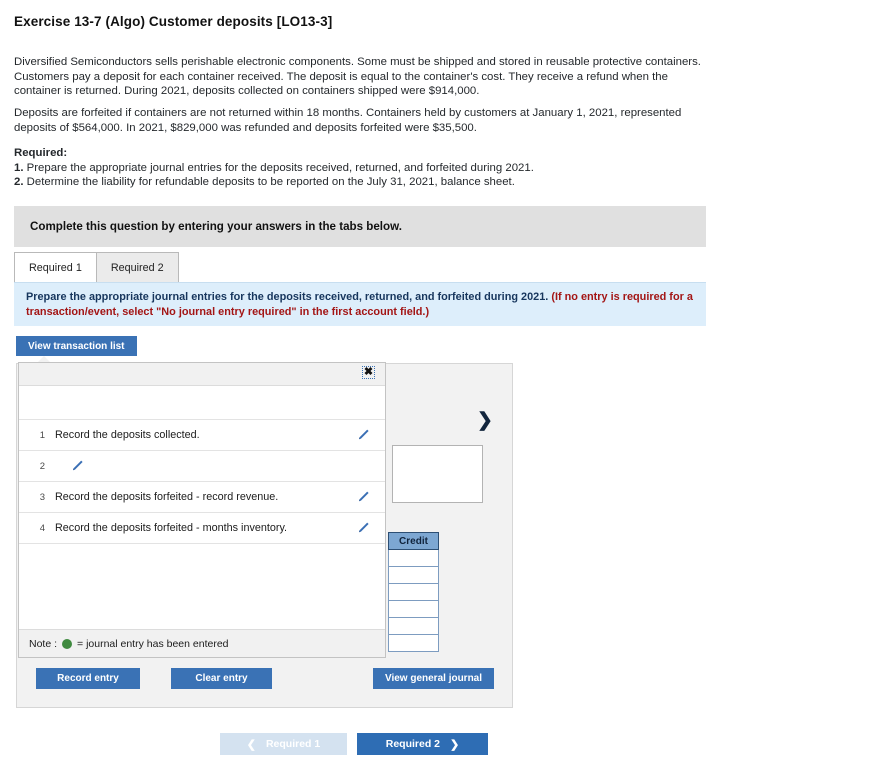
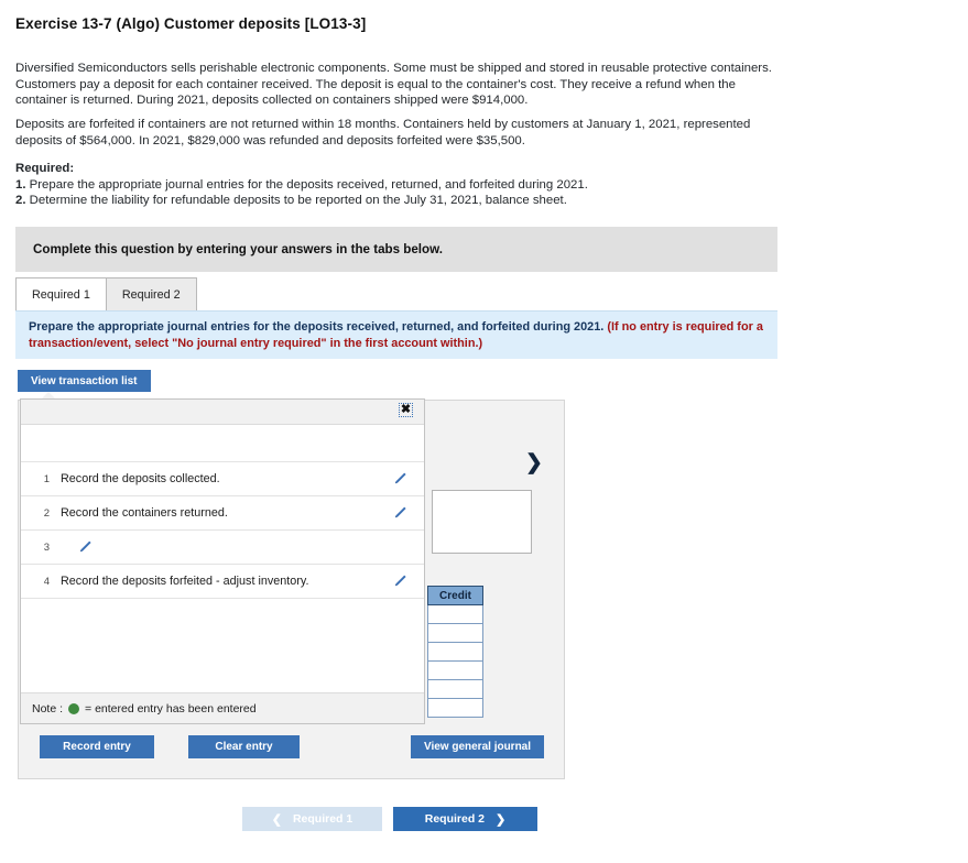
  Exercise 13-7 (Algo) Customer deposits [LO13-3]
  Diversified Semiconductors sells perishable electronic components. Some must be shipped and stored in reusable protective containers. Customers pay a deposit for each container received. The deposit is equal to the container's cost. They receive a refund when the container is returned. During 2021, deposits collected on containers shipped were $914,000.
  Deposits are forfeited if containers are not returned within 18 months. Containers held by customers at January 1, 2021, represented deposits of $564,000. In 2021, $829,000 was refunded and deposits forfeited were $35,500.
  Required:
  1. Prepare the appropriate journal entries for the deposits received, returned, and forfeited during 2021.
  2. Determine the liability for refundable deposits to be reported on the July 31, 2021, balance sheet.
  Complete this question by entering your answers in the tabs below.
  Required 1
  Required 2
- Prepare the appropriate journal entries for the deposits received, returned, and forfeited during 2021. (If no entry is required for a transaction/event, select "No journal entry required" in the first account field.)
+ Prepare the appropriate journal entries for the deposits received, returned, and forfeited during 2021. (If no entry is required for a transaction/event, select "No journal entry required" in the first account within.)
  View transaction list
  ❯
  Credit
  ✖
  1
  Record the deposits collected.
  2
+ Record the containers returned.
  3
- Record the deposits forfeited - record revenue.
  4
- Record the deposits forfeited - months inventory.
+ Record the deposits forfeited - adjust inventory.
  Note :
- = journal entry has been entered
+ = entered entry has been entered
  Record entry
  Clear entry
  View general journal
  ❮
  Required 1
  Required 2
  ❯
